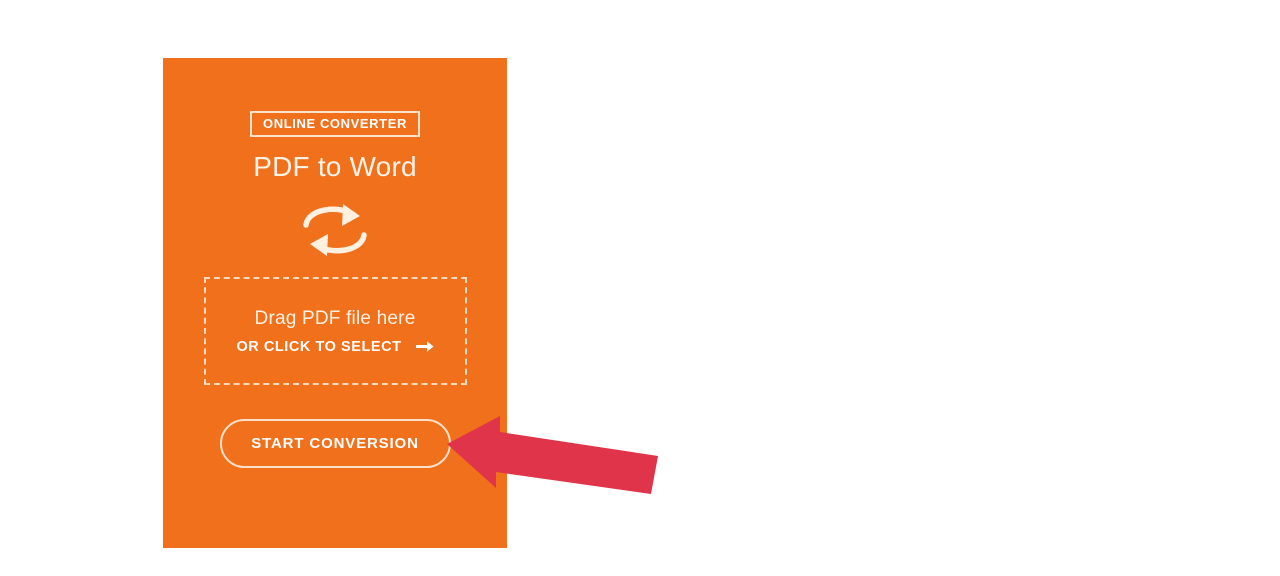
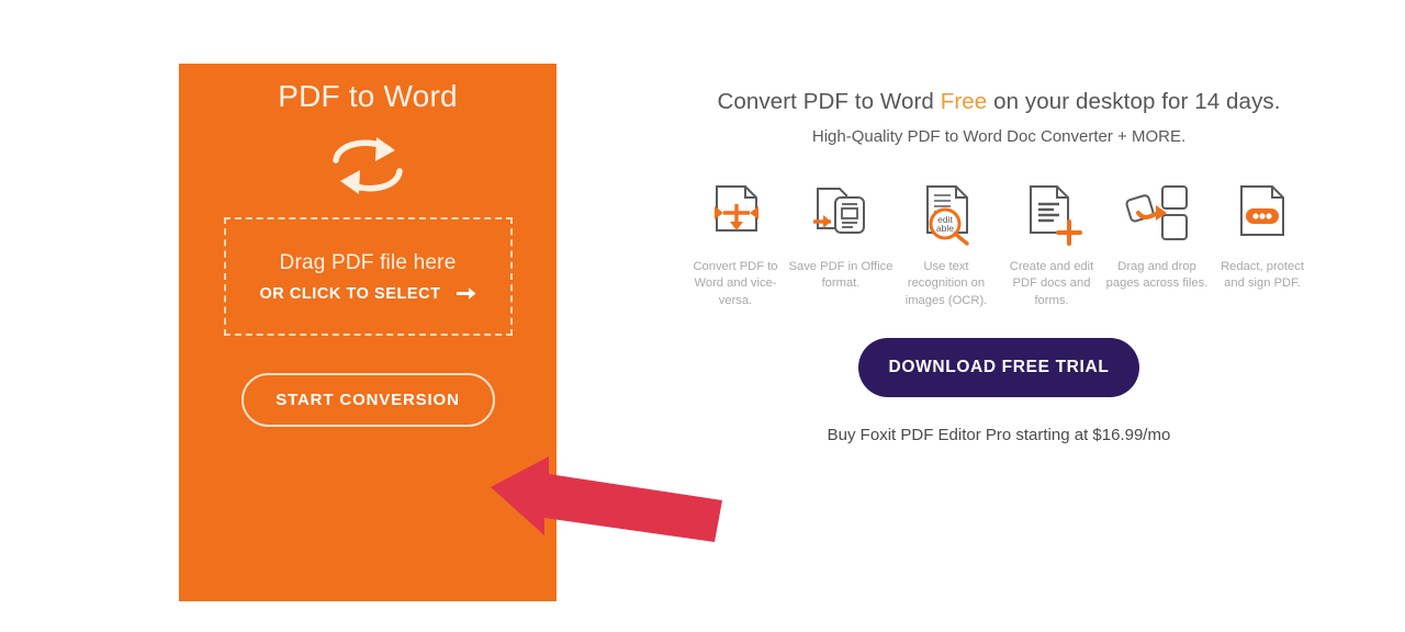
- ONLINE CONVERTER
  PDF to Word
  Drag PDF file here
  OR CLICK TO SELECT
  START CONVERSION
+ Convert PDF to Word Free on your desktop for 14 days.
+ High-Quality PDF to Word Doc Converter + MORE.
+ Convert PDF to Word and vice-versa.
+ Save PDF in Office format.
+ edit
+ able
+ Use text recognition on images (OCR).
+ Create and edit PDF docs and forms.
+ Drag and drop pages across files.
+ Redact, protect and sign PDF.
+ DOWNLOAD FREE TRIAL
+ Buy Foxit PDF Editor Pro starting at $16.99/mo
